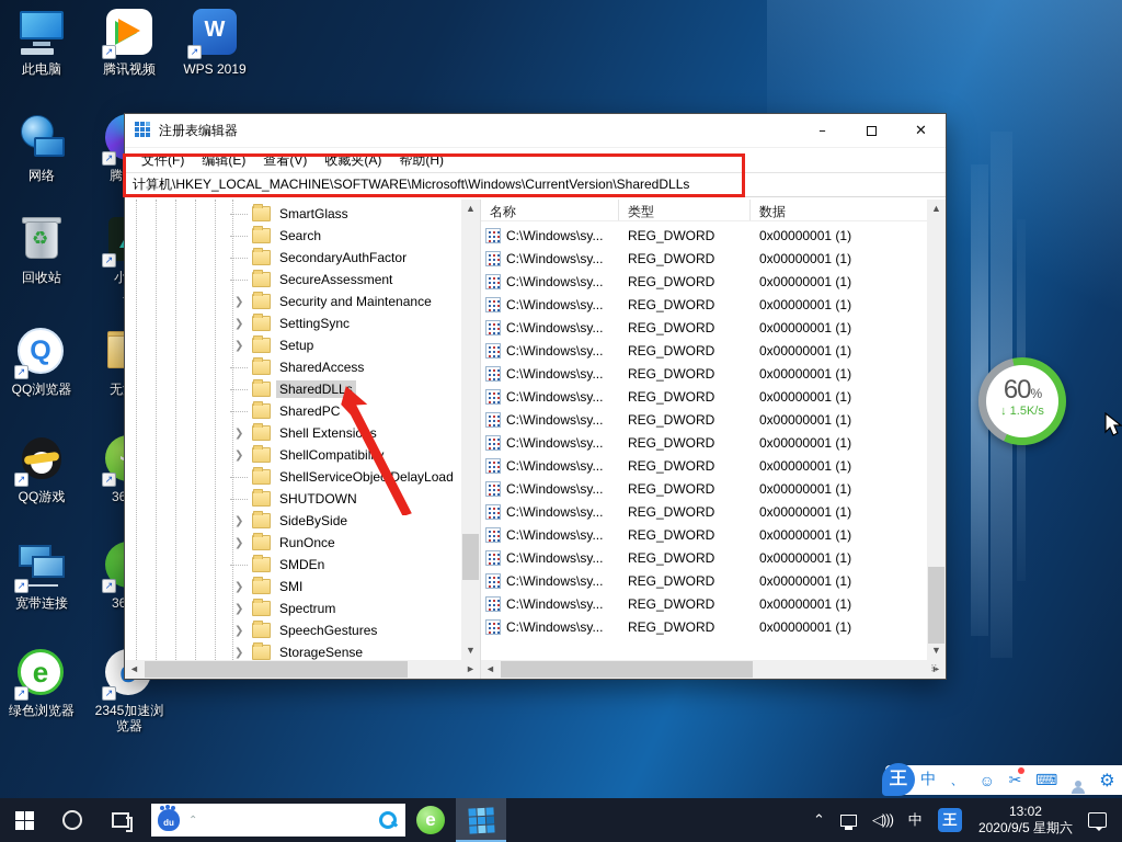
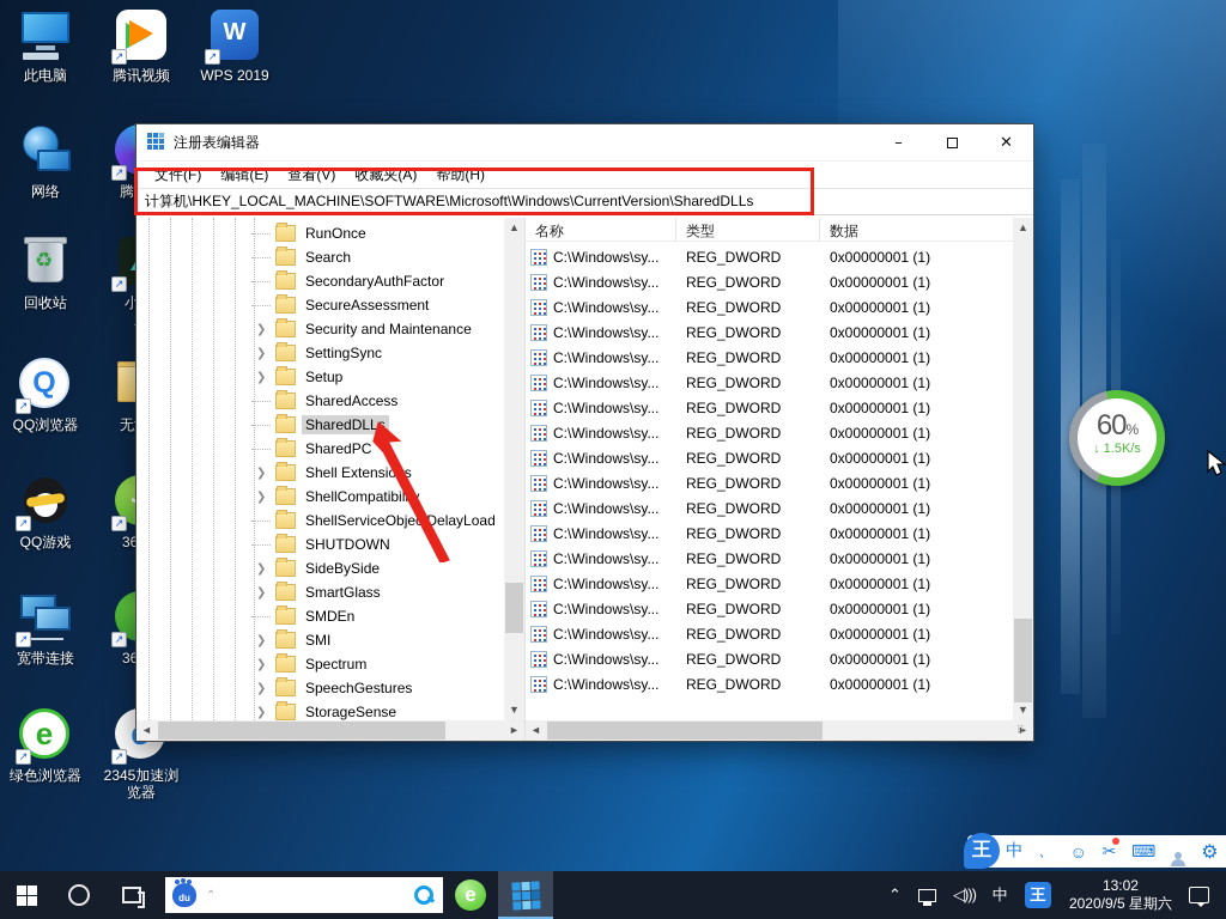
  此电脑
  网络
  ♻
  回收站
  Q
  ↗
  QQ浏览器
  ↗
  QQ游戏
  ↗
  宽带连接
  e
  ↗
  绿色浏览器
  ↗
  腾讯视频
  ↗
  ↗
  ↗
  ↗
  ↗
  2345加速浏
  览器
  W
  ↗
  WPS 2019
  注册表编辑器
  –
  ✕
  文件(F)
  编辑(E)
  查看(V)
  收藏夹(A)
  帮助(H)
  计算机\HKEY_LOCAL_MACHINE\SOFTWARE\Microsoft\Windows\CurrentVersion\SharedDLLs
- SmartGlass
+ RunOnce
  Search
  SecondaryAuthFactor
  SecureAssessment
  ❯
  Security and Maintenance
  ❯
  SettingSync
  ❯
  Setup
  SharedAccess
  SharedDLL
  SharedPC
  ❯
  Shell Extensios
  ❯
  ShellCompatibil
  ShellServiceObjeDelayLoad
  SHUTDOWN
  ❯
  SideBySide
  ❯
- RunOnce
+ SmartGlass
  SMDEn
  ❯
  SMI
  ❯
  Spectrum
  ❯
  SpeechGestures
  ❯
  StorageSense
  ▲
  ▼
  ◄
  ►
  名称
  类型
  数据
  C:\Windows\sy...
  REG_DWORD
  0x00000001 (1)
  C:\Windows\sy...
  REG_DWORD
  0x00000001 (1)
  C:\Windows\sy...
  REG_DWORD
  0x00000001 (1)
  C:\Windows\sy...
  REG_DWORD
  0x00000001 (1)
  C:\Windows\sy...
  REG_DWORD
  0x00000001 (1)
  C:\Windows\sy...
  REG_DWORD
  0x00000001 (1)
  C:\Windows\sy...
  REG_DWORD
  0x00000001 (1)
  C:\Windows\sy...
  REG_DWORD
  0x00000001 (1)
  C:\Windows\sy...
  REG_DWORD
  0x00000001 (1)
  C:\Windows\sy...
  REG_DWORD
  0x00000001 (1)
  C:\Windows\sy...
  REG_DWORD
  0x00000001 (1)
  C:\Windows\sy...
  REG_DWORD
  0x00000001 (1)
  C:\Windows\sy...
  REG_DWORD
  0x00000001 (1)
  C:\Windows\sy...
  REG_DWORD
  0x00000001 (1)
  C:\Windows\sy...
  REG_DWORD
  0x00000001 (1)
  C:\Windows\sy...
  REG_DWORD
  0x00000001 (1)
  C:\Windows\sy...
  REG_DWORD
  0x00000001 (1)
  C:\Windows\sy...
  REG_DWORD
  0x00000001 (1)
  ▲
  ▼
  ◄
  ►
  ⠿
  60%
  ↓ 1.5K/s
  王
  中
  、
  ☺
  ✂
  ⌨
  ⚙
  du
  ⌃
  e
  ⌃
  ◁)))
  中
  王
  13:02
  2020/9/5 星期六
